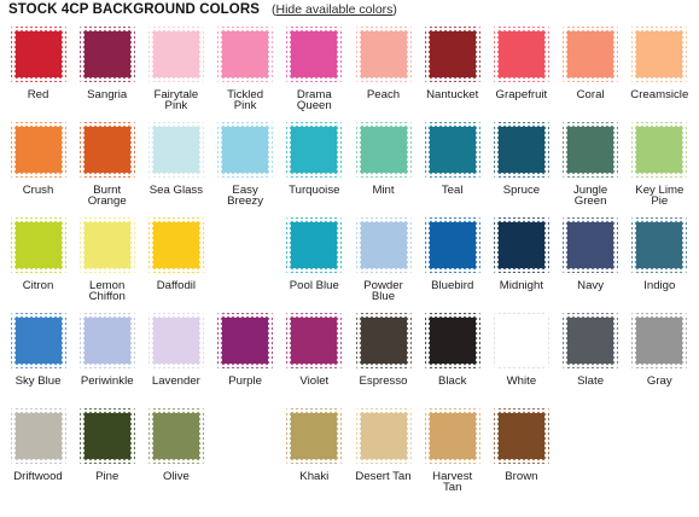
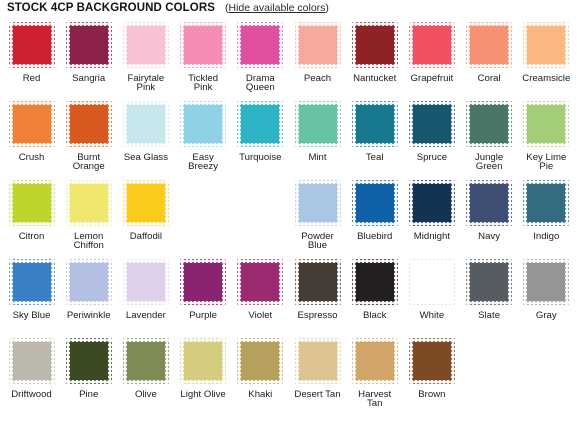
  STOCK 4CP BACKGROUND COLORS
  (Hide available colors)
  Red
  Sangria
  Fairytale
  Pink
  Tickled
  Pink
  Drama
  Queen
  Peach
  Nantucket
  Grapefruit
  Coral
  Creamsicle
  Crush
  Burnt
  Orange
  Sea Glass
  Easy
  Breezy
  Turquoise
  Mint
  Teal
  Spruce
  Jungle
  Green
  Key Lime
  Pie
  Citron
  Lemon
  Chiffon
  Daffodil
- Pool Blue
  Powder
  Blue
  Bluebird
  Midnight
  Navy
  Indigo
  Sky Blue
  Periwinkle
  Lavender
  Purple
  Violet
  Espresso
  Black
  White
  Slate
  Gray
  Driftwood
  Pine
  Olive
+ Light Olive
  Khaki
  Desert Tan
  Harvest
  Tan
  Brown
